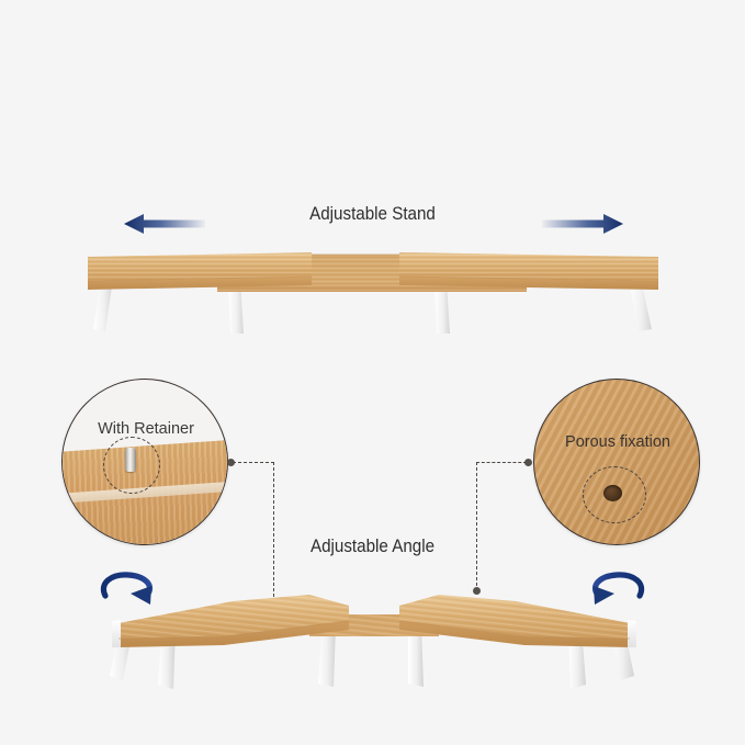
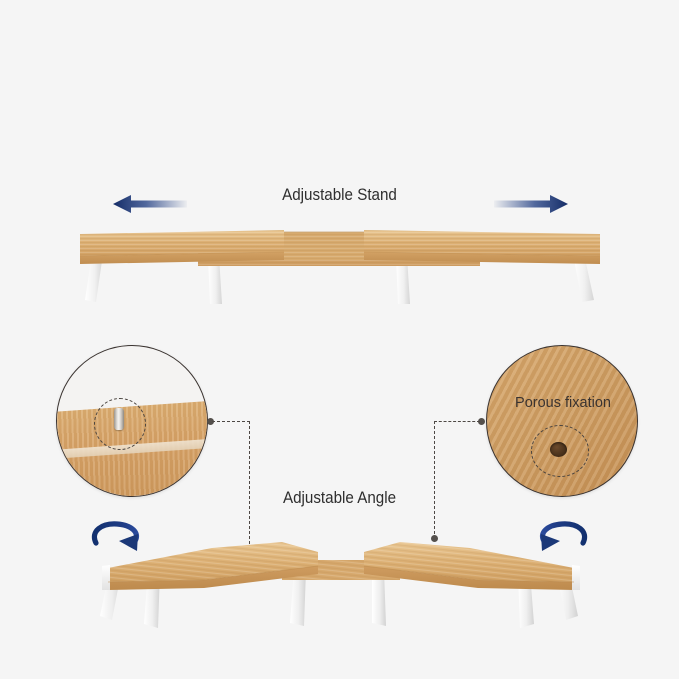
  Adjustable Stand
- With Retainer
  Porous fixation
  Adjustable Angle
